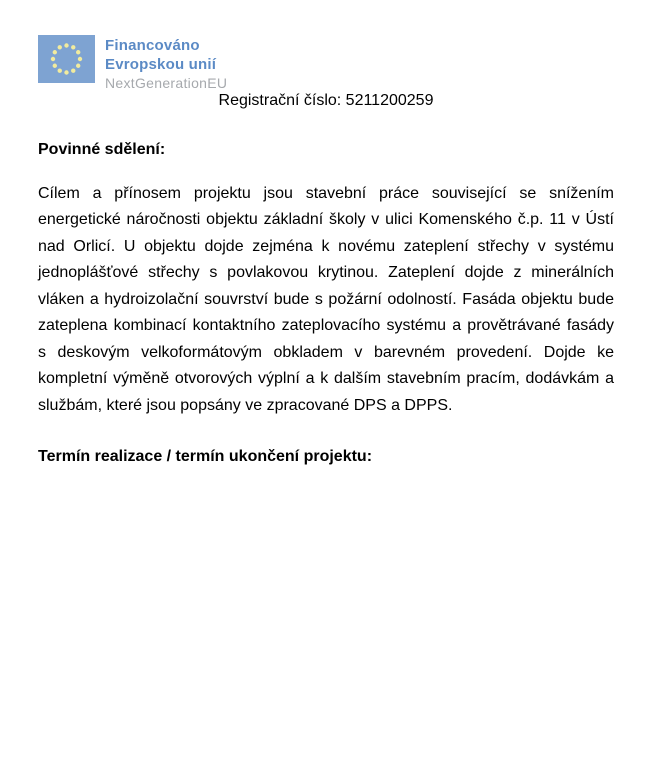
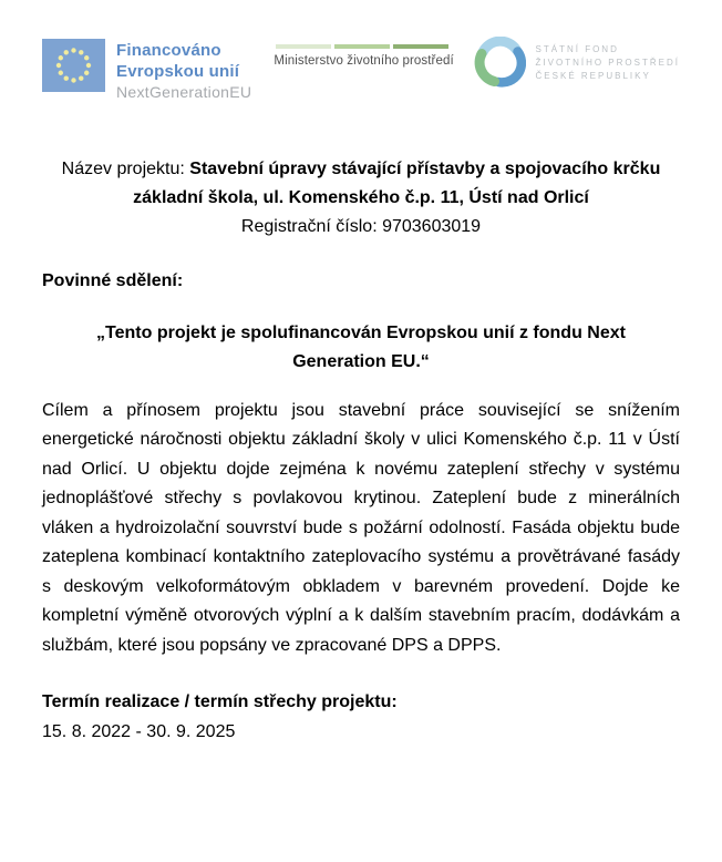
  Financováno
  Evropskou unií
  NextGenerationEU
+ Ministerstvo životního prostředí
+ STÁTNÍ FOND
+ ŽIVOTNÍHO PROSTŘEDÍ
+ ČESKÉ REPUBLIKY
+ Název projektu: Stavební úpravy stávající přístavby a spojovacího krčku základní škola, ul. Komenského č.p. 11, Ústí nad Orlicí
- Registrační číslo: 5211200259
+ Registrační číslo: 9703603019
  Povinné sdělení:
+ „Tento projekt je spolufinancován Evropskou unií z fondu Next Generation EU.“
- Cílem a přínosem projektu jsou stavební práce související se snížením energetické náročnosti objektu základní školy v ulici Komenského č.p. 11 v Ústí nad Orlicí. U objektu dojde zejména k novému zateplení střechy v systému jednoplášťové střechy s povlakovou krytinou. Zateplení dojde z minerálních vláken a hydroizolační souvrství bude s požární odolností. Fasáda objektu bude zateplena kombinací kontaktního zateplovacího systému a provětrávané fasády s deskovým velkoformátovým obkladem v barevném provedení. Dojde ke kompletní výměně otvorových výplní a k dalším stavebním pracím, dodávkám a službám, které jsou popsány ve zpracované DPS a DPPS.
+ Cílem a přínosem projektu jsou stavební práce související se snížením energetické náročnosti objektu základní školy v ulici Komenského č.p. 11 v Ústí nad Orlicí. U objektu dojde zejména k novému zateplení střechy v systému jednoplášťové střechy s povlakovou krytinou. Zateplení bude z minerálních vláken a hydroizolační souvrství bude s požární odolností. Fasáda objektu bude zateplena kombinací kontaktního zateplovacího systému a provětrávané fasády s deskovým velkoformátovým obkladem v barevném provedení. Dojde ke kompletní výměně otvorových výplní a k dalším stavebním pracím, dodávkám a službám, které jsou popsány ve zpracované DPS a DPPS.
- Termín realizace / termín ukončení projektu:
+ Termín realizace / termín střechy projektu:
+ 15. 8. 2022 - 30. 9. 2025
